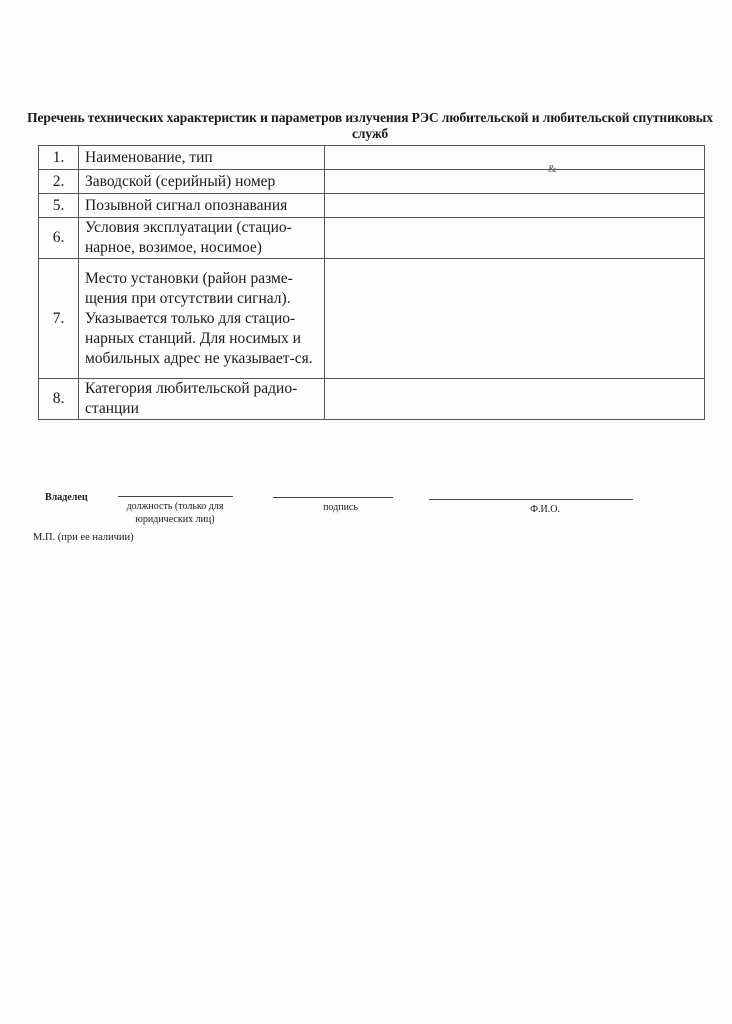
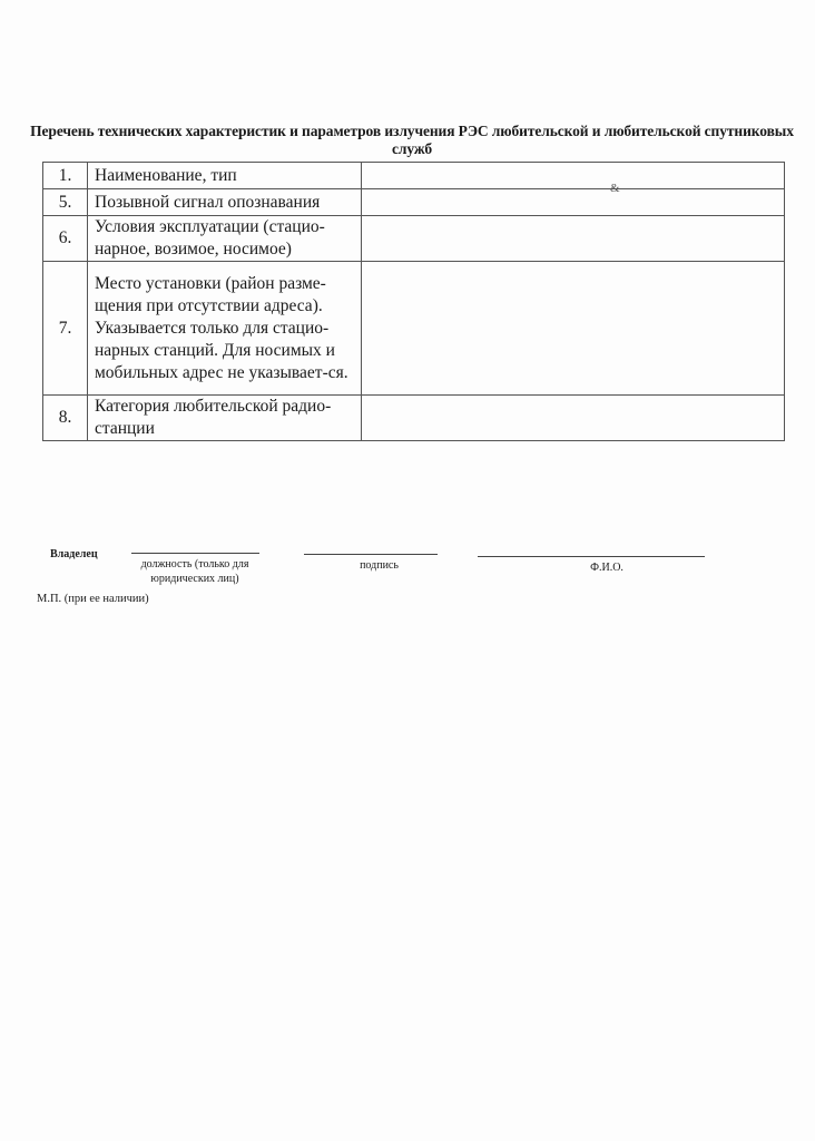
  Перечень технических характеристик и параметров излучения РЭС любительской и любительской спутниковых служб
  1.	Наименование, тип
- 2.	Заводской (серийный) номер
  5.	Позывной сигнал опознавания
  6.	Условия эксплуатации (стацио-нарное, возимое, носимое)
- 7.	Место установки (район разме-щения при отсутствии сигнал). Указывается только для стацио-нарных станций. Для носимых и мобильных адрес не указывает-ся.
+ 7.	Место установки (район разме-щения при отсутствии адреса). Указывается только для стацио-нарных станций. Для носимых и мобильных адрес не указывает-ся.
  8.	Категория любительской радио-станции
  &
  Владелец
  должность (только для юридических лиц)
  подпись
  Ф.И.О.
  М.П. (при ее наличии)
